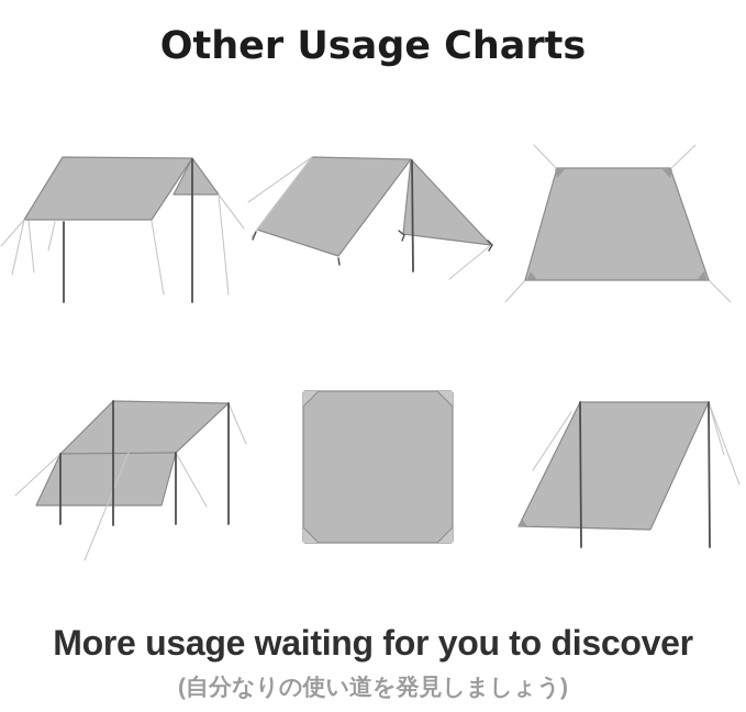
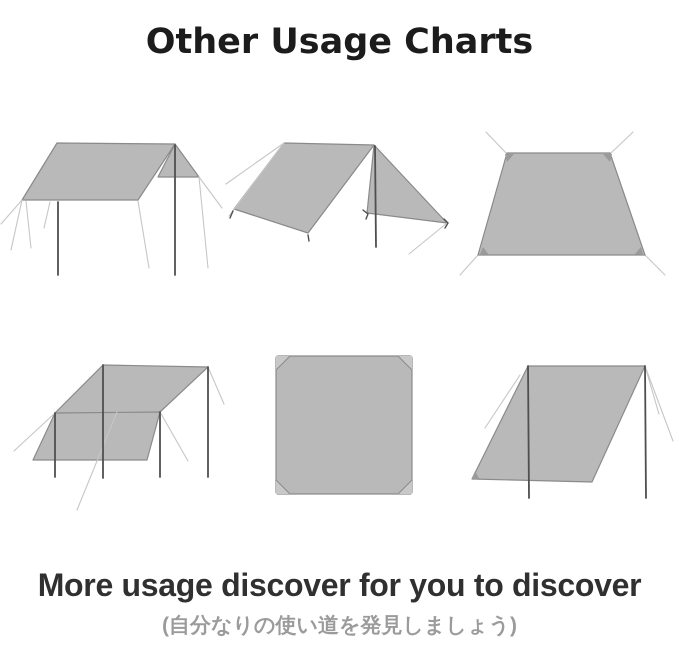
  Other Usage Charts
- More usage waiting for you to discover
+ More usage discover for you to discover
  (自分なりの使い道を発見しましょう)
